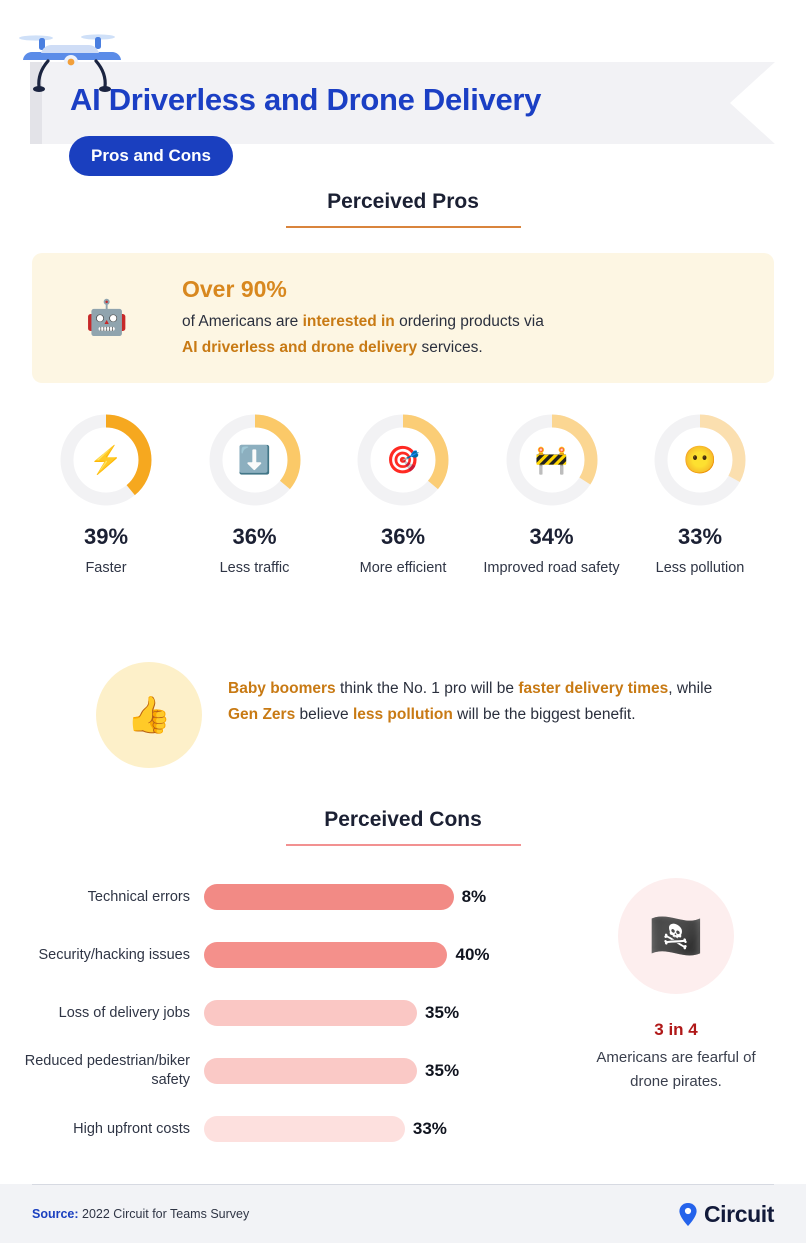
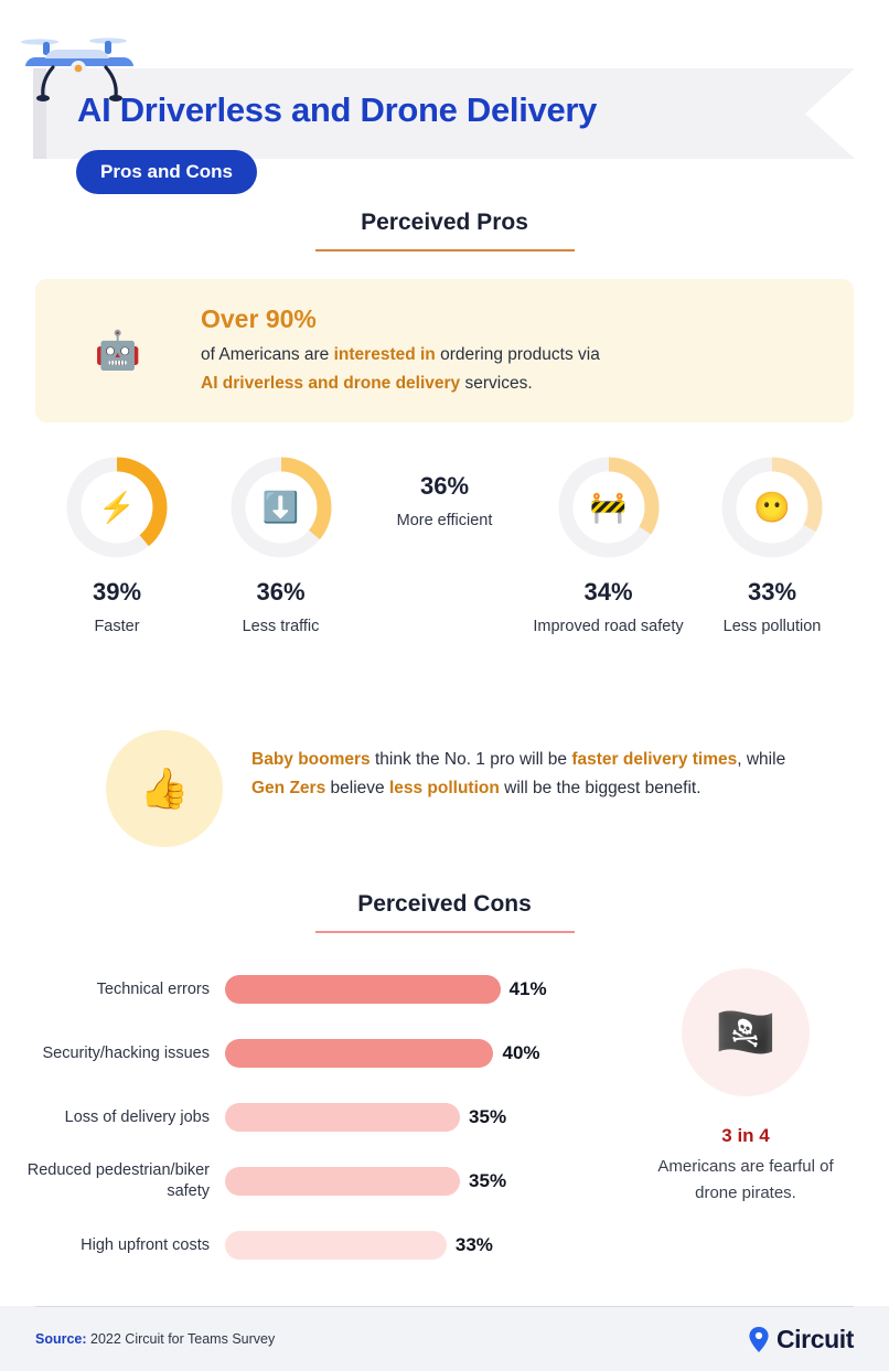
  AI Driverless and Drone Delivery
  Pros and Cons
  Perceived Pros
  🤖
  Over 90%
  of Americans are interested in ordering products via
  AI driverless and drone delivery services.
  ⚡
  39%
  Faster
  ⬇️
  36%
  Less traffic
- 🎯
  36%
  More efficient
  🚧
  34%
  Improved road safety
  😶
  33%
  Less pollution
  👍
  Baby boomers think the No. 1 pro will be faster delivery times, while Gen Zers believe less pollution will be the biggest benefit.
  Perceived Cons
  Technical errors
- 8%
+ 41%
  Security/hacking issues
  40%
  Loss of delivery jobs
  35%
  Reduced pedestrian/biker safety
  35%
  High upfront costs
  33%
  🏴‍☠️
  3 in 4
  Americans are fearful of drone pirates.
  Source: 2022 Circuit for Teams Survey
  Circuit
